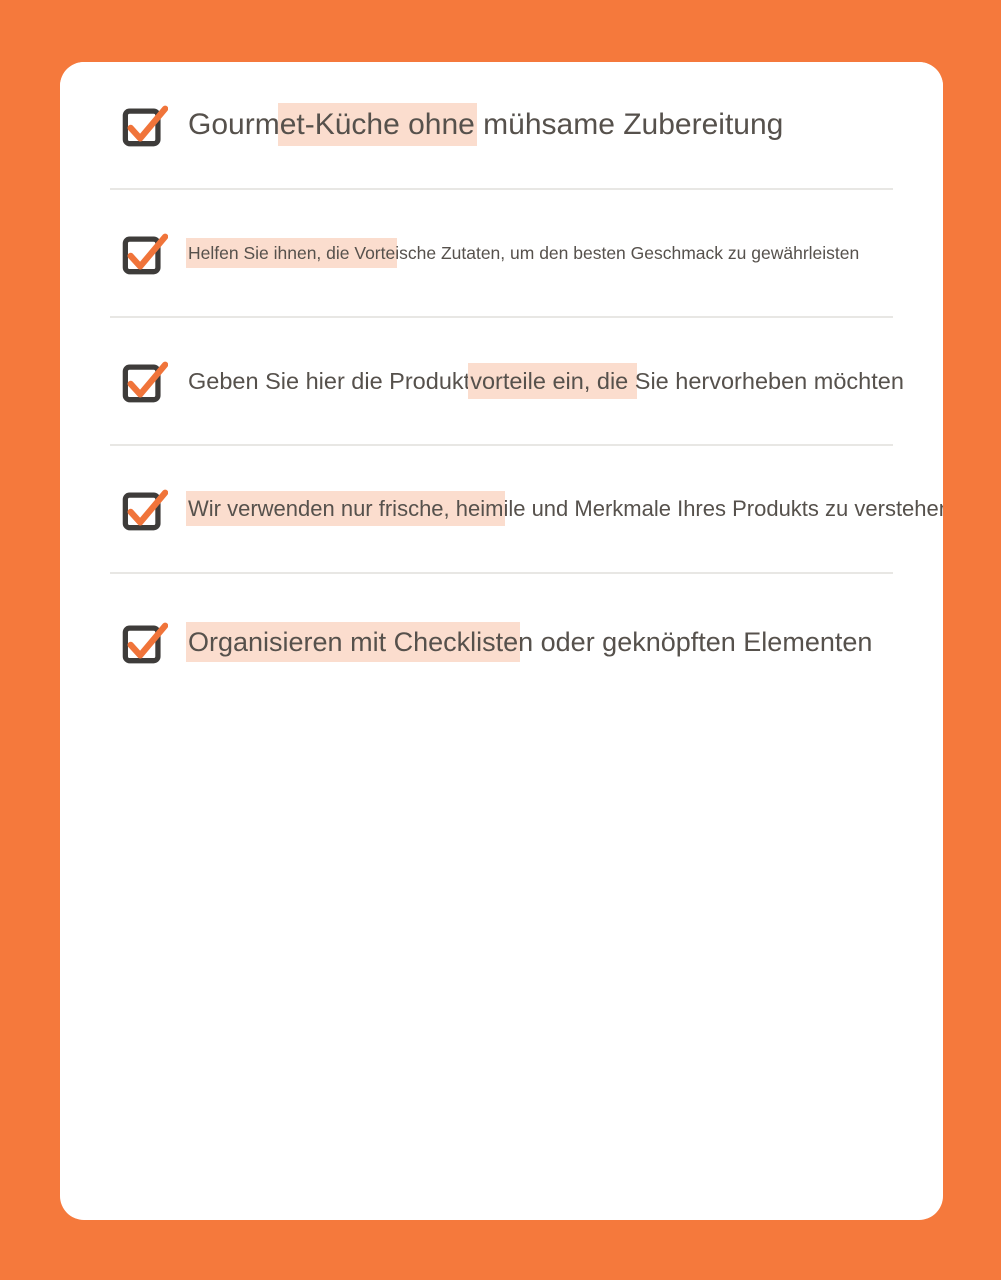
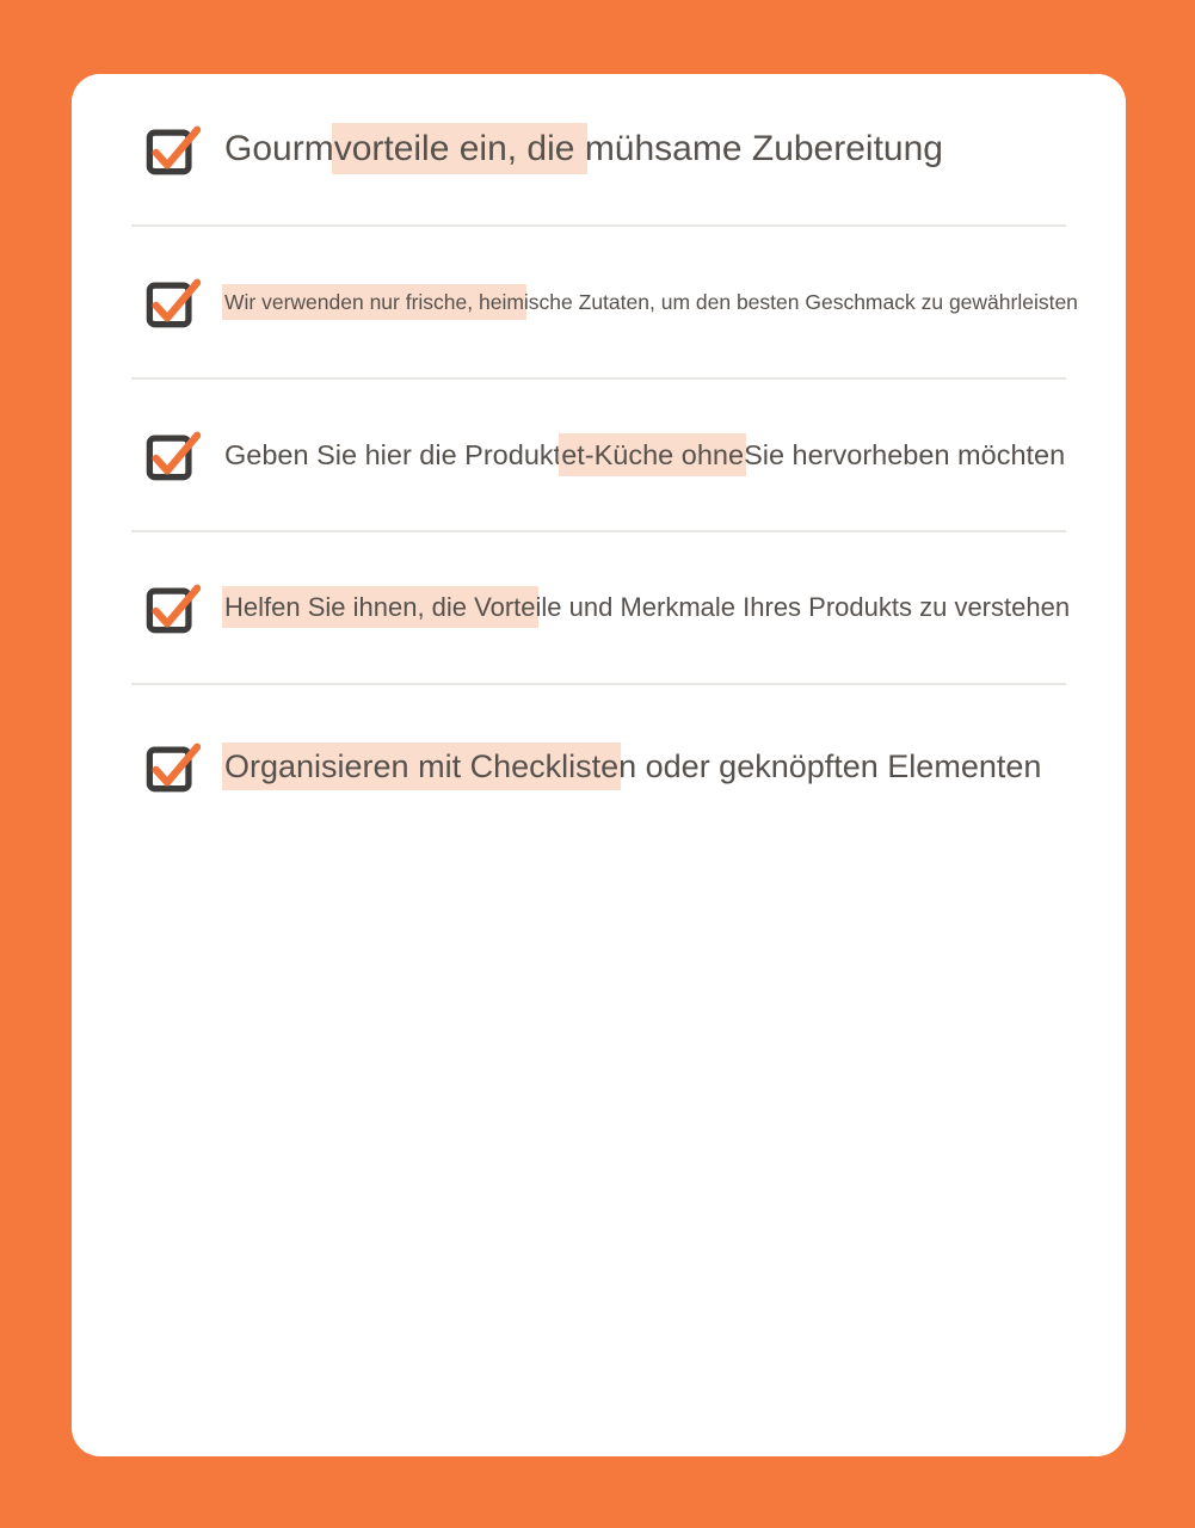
- Gourmet-Küche ohne mühsame Zubereitung
+ Gourmvorteile ein, die mühsame Zubereitung
- Helfen Sie ihnen, die Vorteische Zutaten, um den besten Geschmack zu gewährleisten
+ Wir verwenden nur frische, heimische Zutaten, um den besten Geschmack zu gewährleisten
- Geben Sie hier die Produktvorteile ein, die Sie hervorheben möchten
+ Geben Sie hier die Produktet-Küche ohneSie hervorheben möchten
- Wir verwenden nur frische, heimile und Merkmale Ihres Produkts zu verstehe
+ Helfen Sie ihnen, die Vorteile und Merkmale Ihres Produkts zu verstehen
  Organisieren mit Checklisten oder geknöpften Elementen
